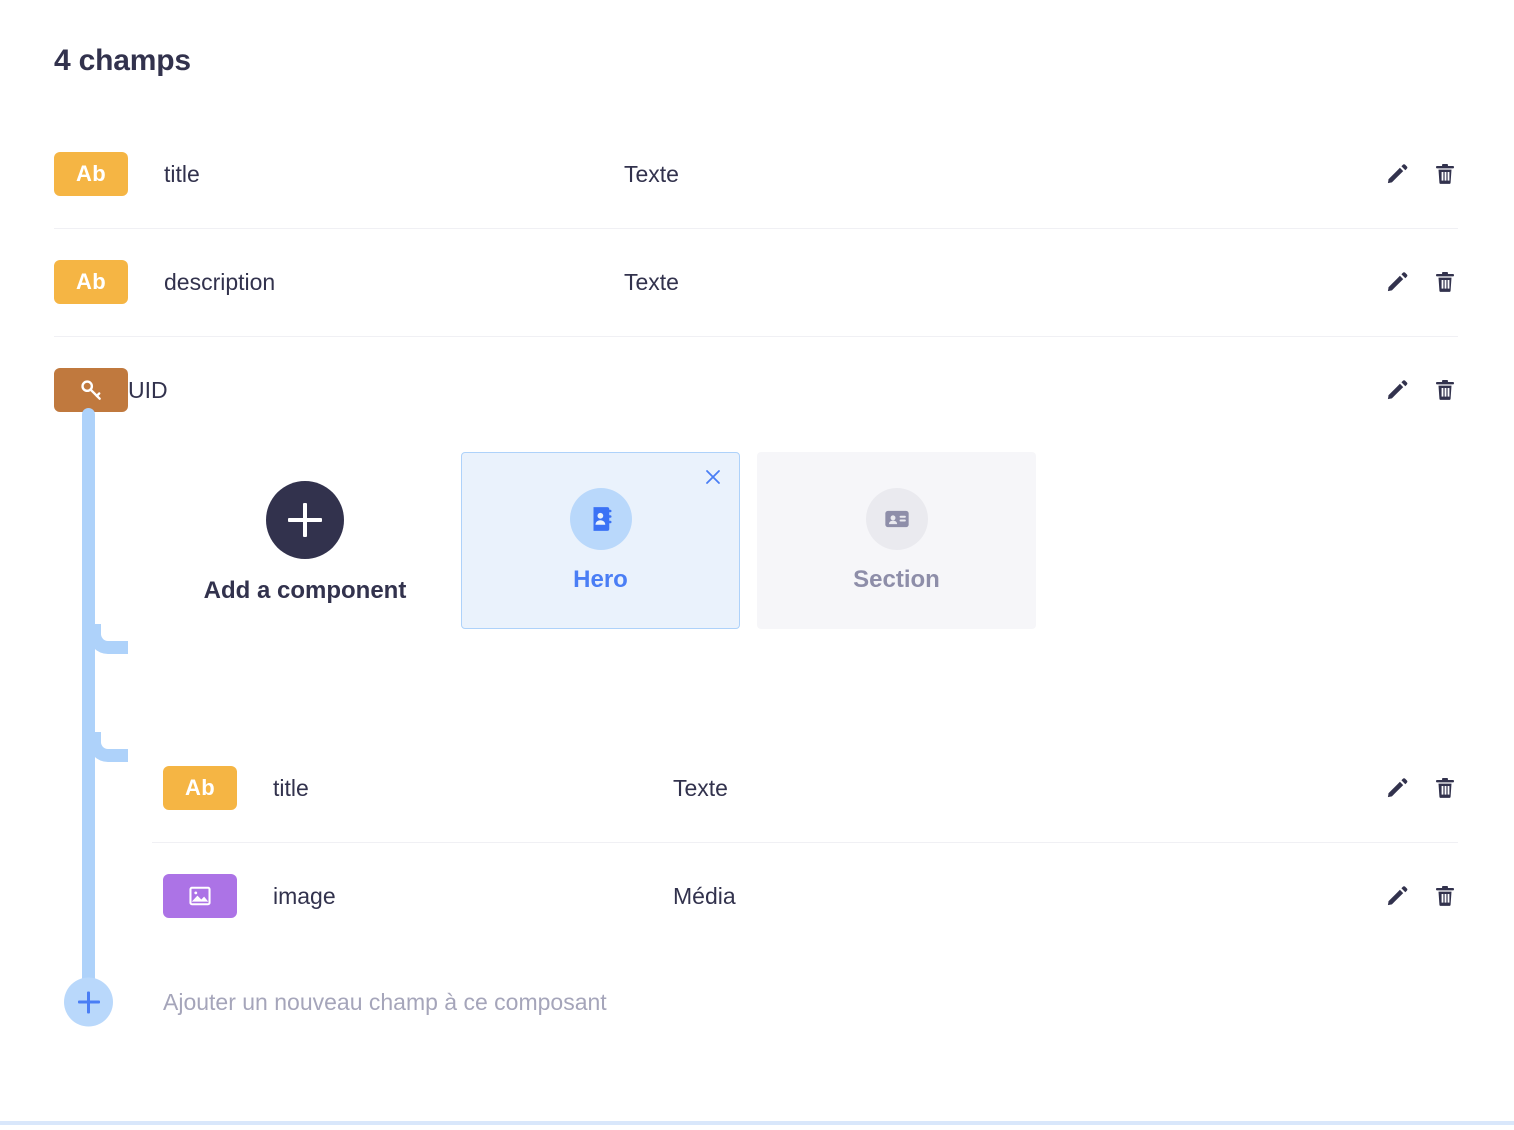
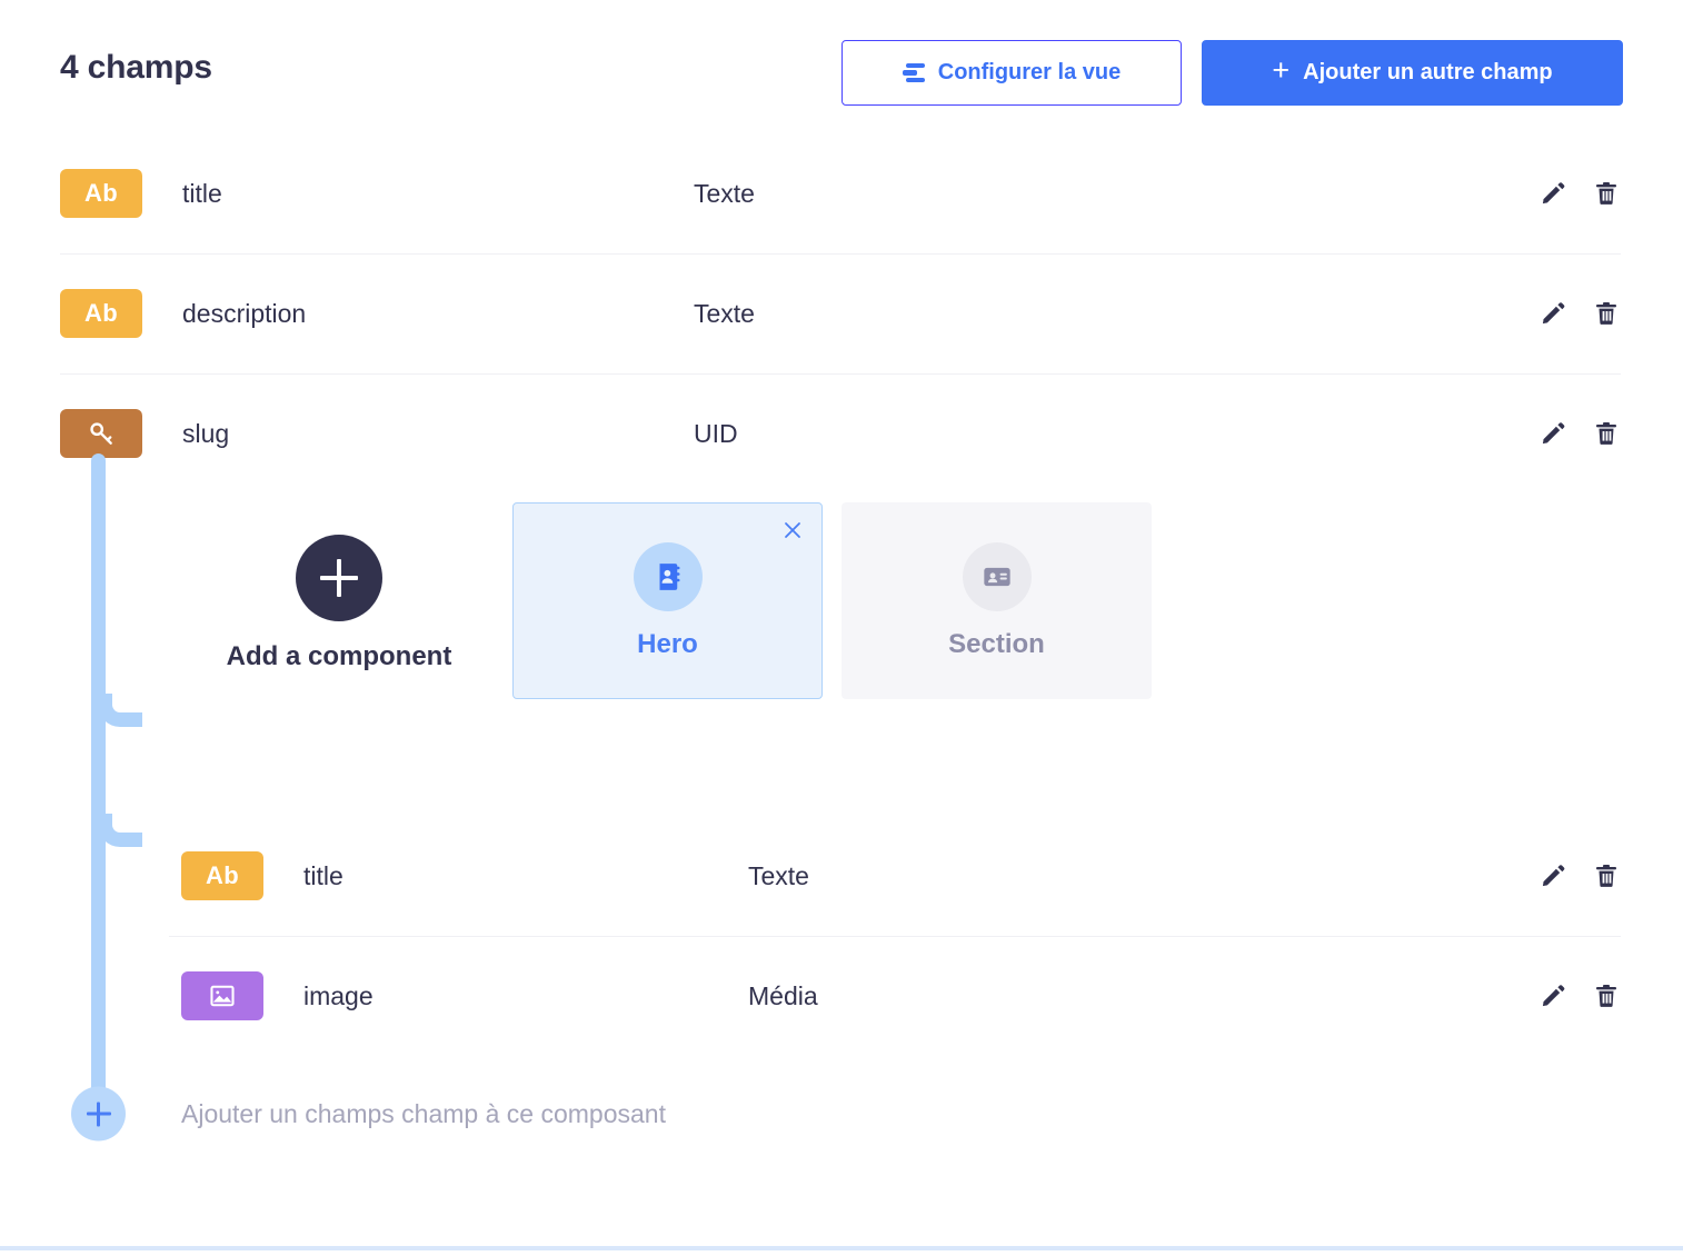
  4 champs
+ Configurer la vue
+ +
+ Ajouter un autre champ
  Ab
  title
  Texte
  Ab
  description
  Texte
+ slug
  UID
  Add a component
  Hero
  Section
  Ab
  title
  Texte
  image
  Média
- Ajouter un nouveau champ à ce composant
+ Ajouter un champs champ à ce composant
